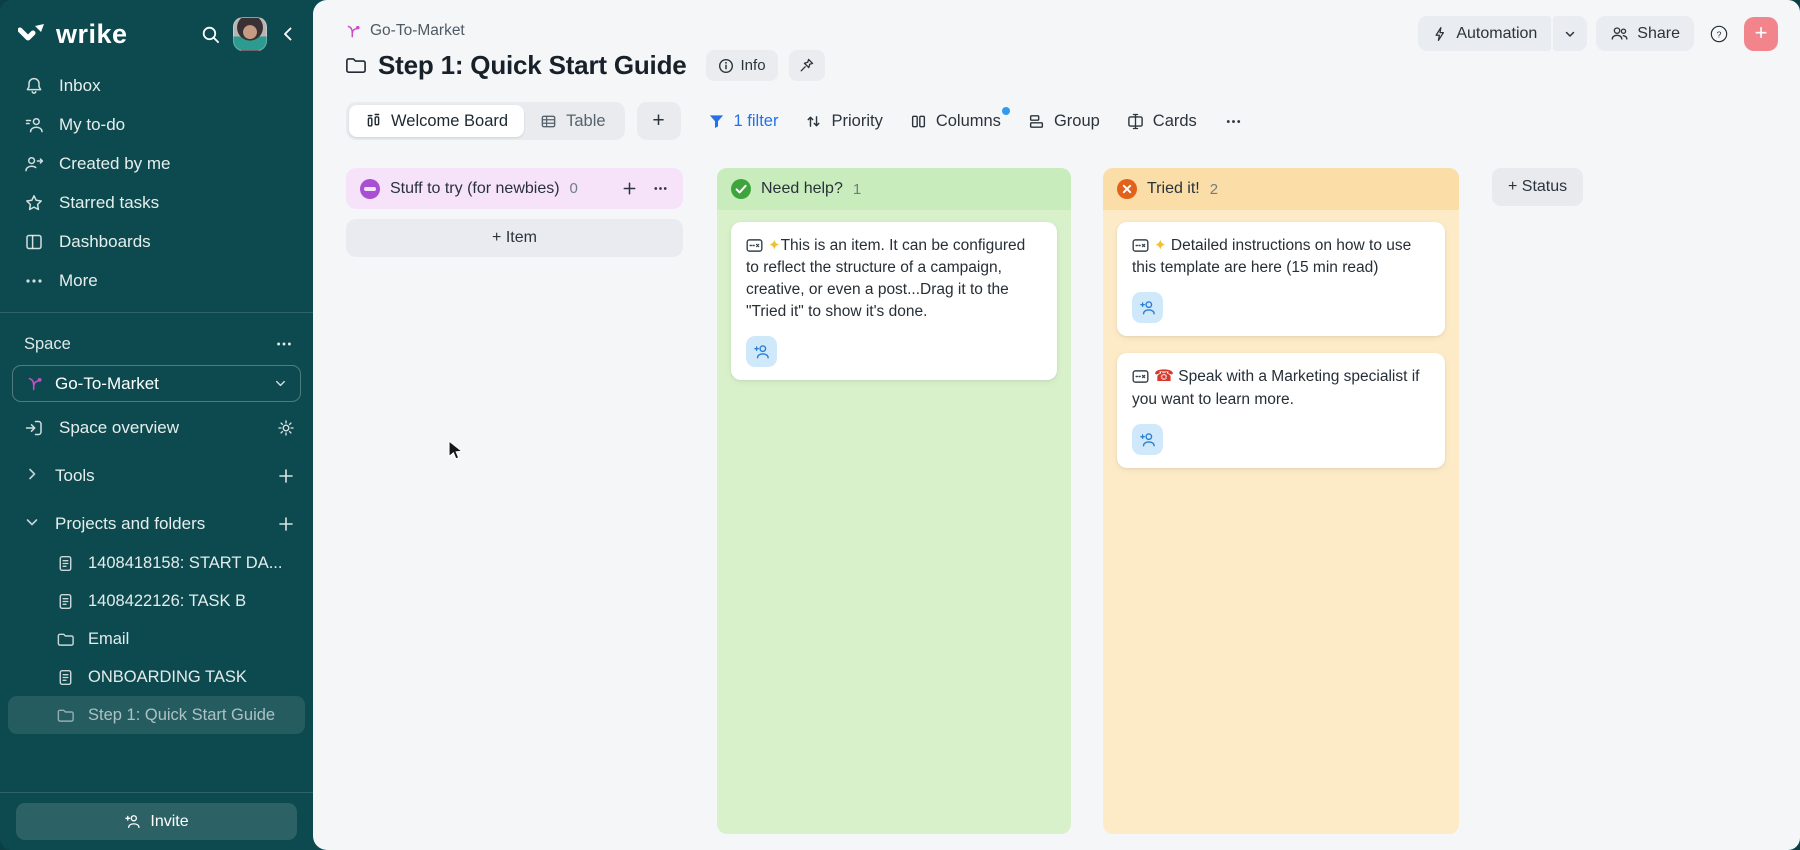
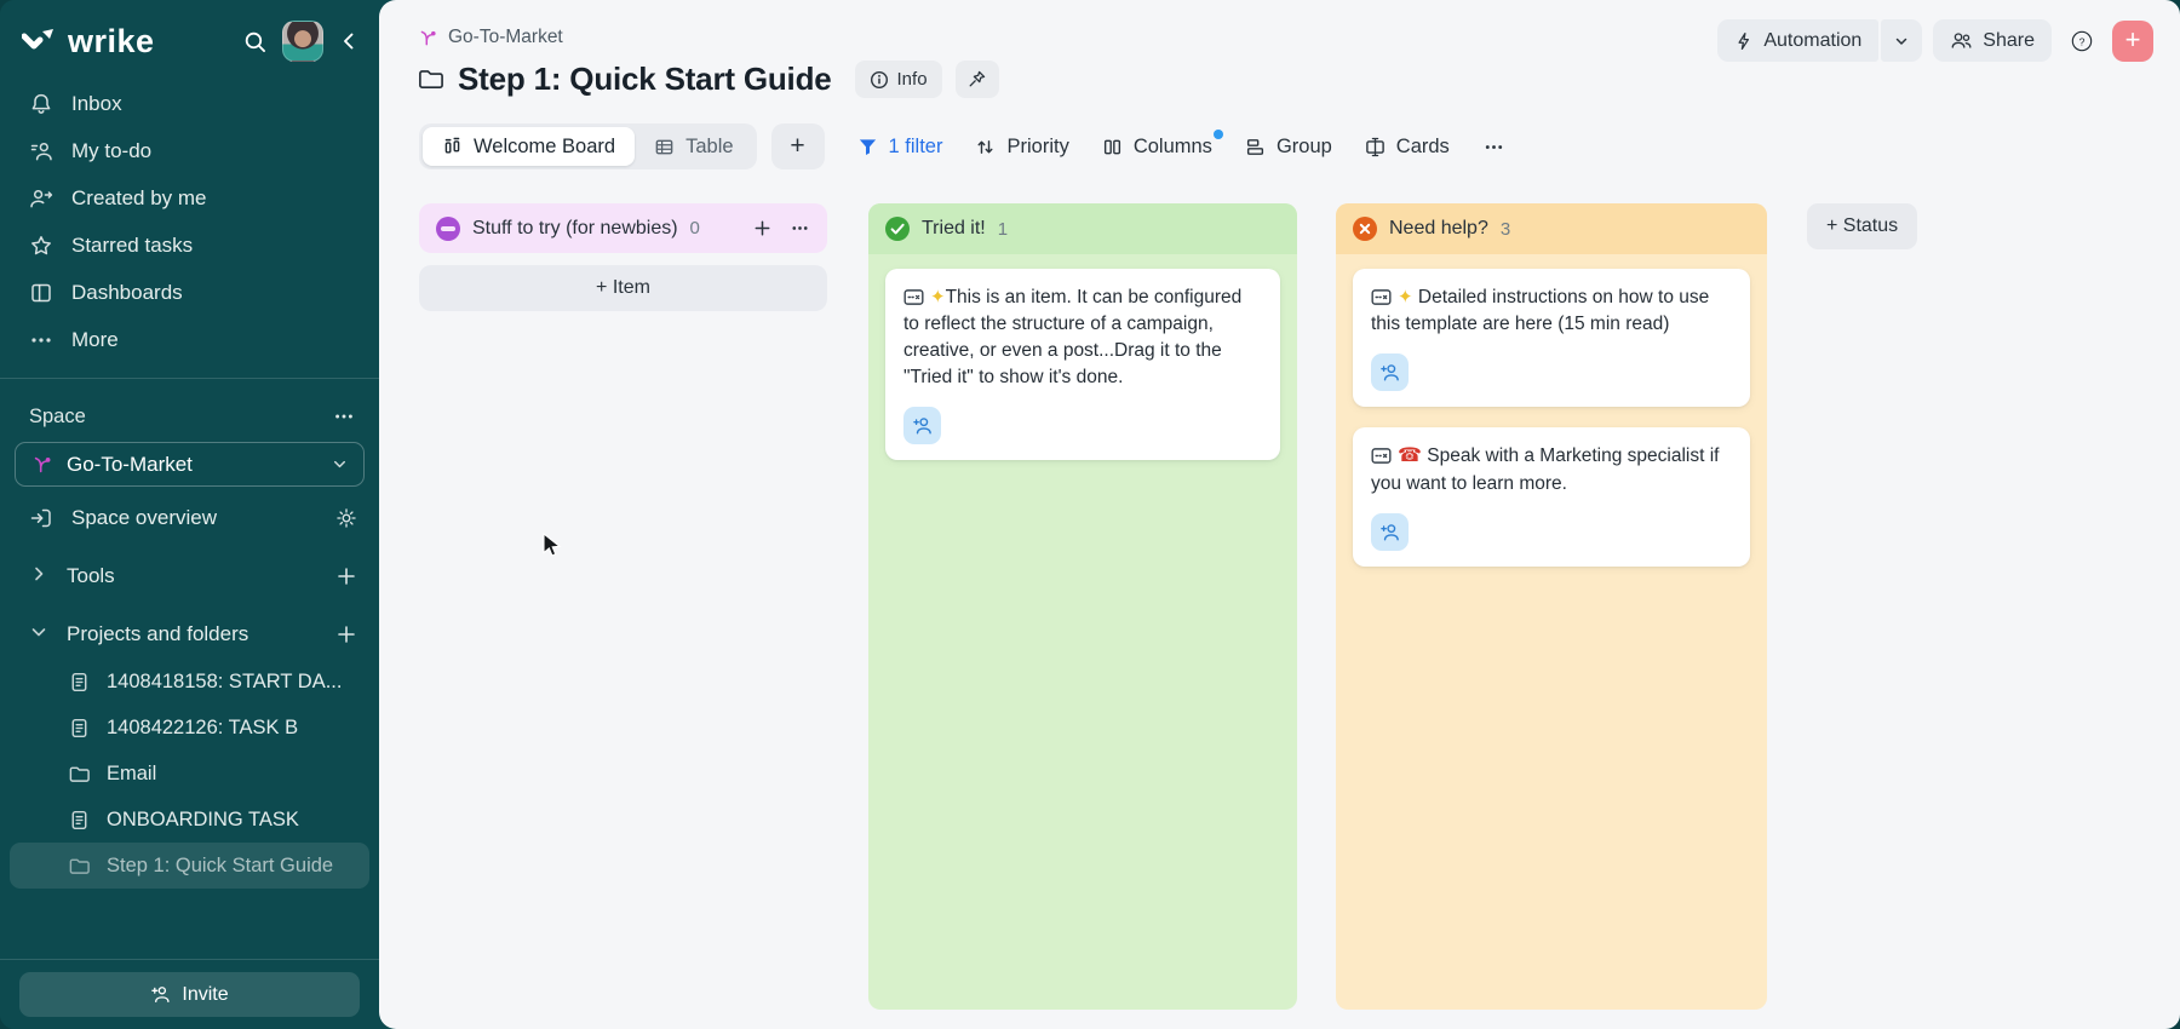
  wrike
  Inbox
  My to-do
  Created by me
  Starred tasks
  Dashboards
  More
  Space
  Go-To-Market
  Space overview
  Tools
  Projects and folders
  1408418158: START DA...
  1408422126: TASK B
  Email
  ONBOARDING TASK
  Step 1: Quick Start Guide
  Invite
  Go-To-Market
  Step 1: Quick Start Guide
  Info
  Automation
  Share
  ?
  +
  Welcome Board
  Table
  +
  1 filter
  Priority
  Columns
  Group
  Cards
  Stuff to try (for newbies)
  0
  + Item
- Need help?
+ Tried it!
  1
  ✦This is an item. It can be configured to reflect the structure of a campaign, creative, or even a post...Drag it to the "Tried it" to show it's done.
- Tried it!
+ Need help?
- 2
+ 3
  ✦ Detailed instructions on how to use this template are here (15 min read)
  ☎ Speak with a Marketing specialist if you want to learn more.
  + Status
